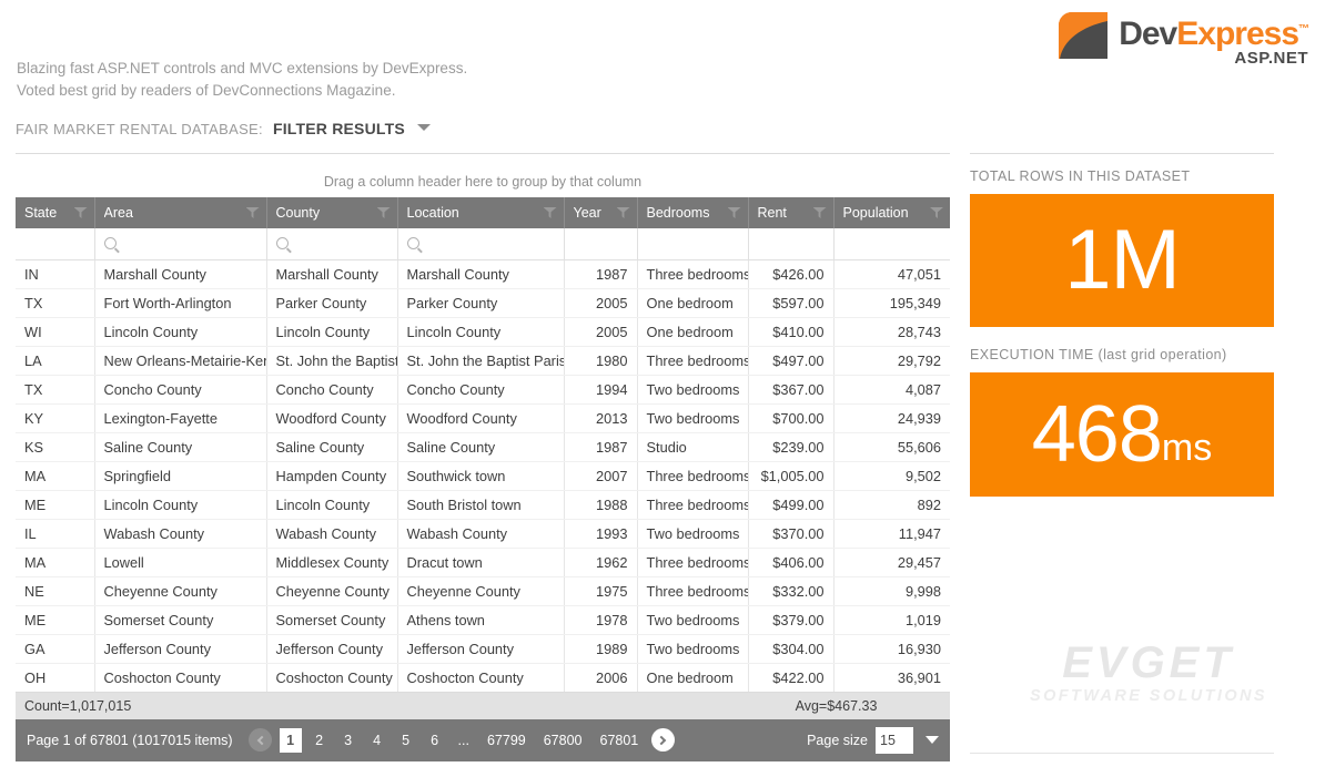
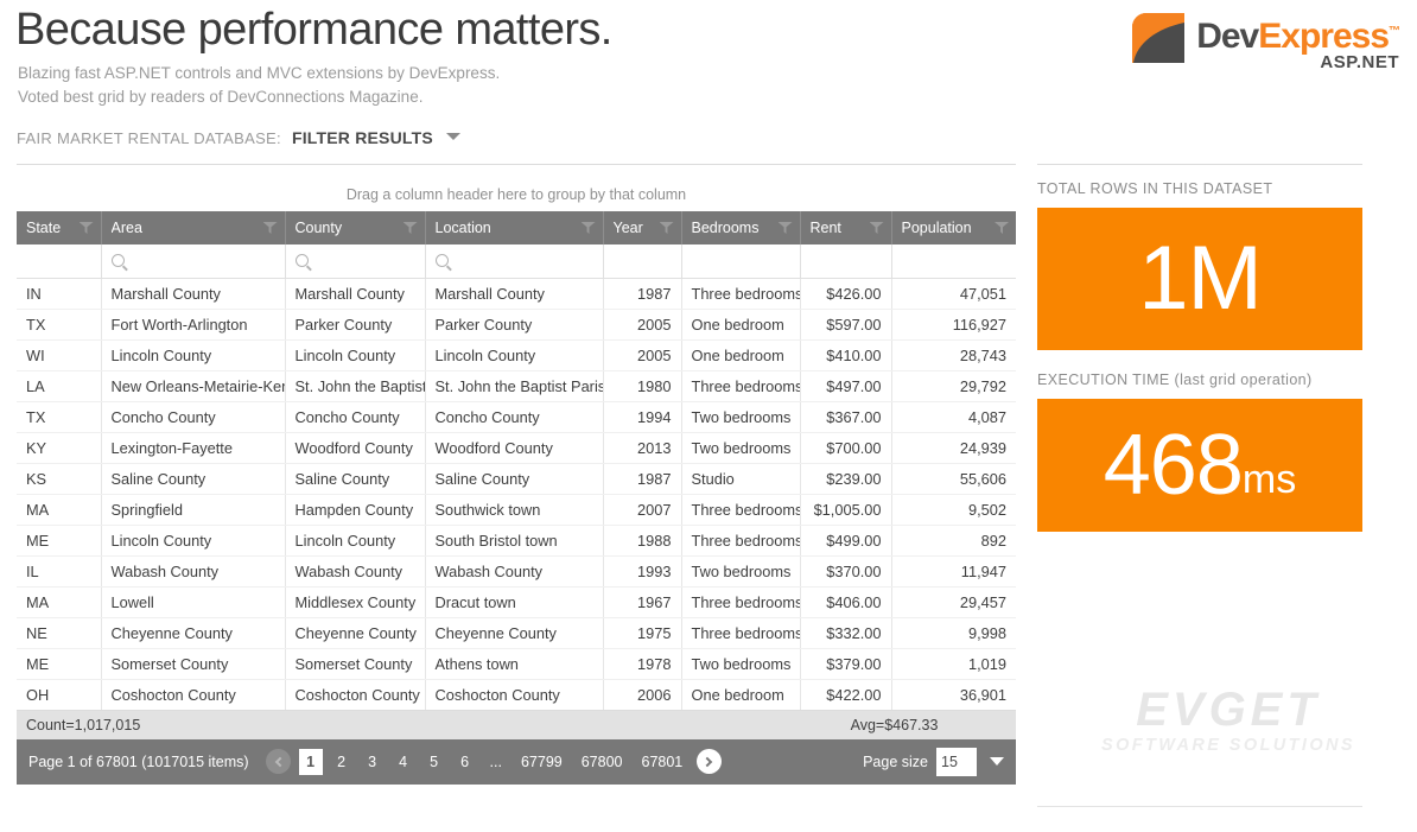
+ Because performance matters.
  Blazing fast ASP.NET controls and MVC extensions by DevExpress.
  Voted best grid by readers of DevConnections Magazine.
  DevExpress™
  ASP.NET
  FAIR MARKET RENTAL DATABASE:
  FILTER RESULTS
  Drag a column header here to group by that column
  State	Area	County	Location	Year	Bedrooms	Rent	Population
  IN	Marshall County	Marshall County	Marshall County	1987	Three bedrooms	$426.00	47,051
- TX	Fort Worth-Arlington	Parker County	Parker County	2005	One bedroom	$597.00	195,349
+ TX	Fort Worth-Arlington	Parker County	Parker County	2005	One bedroom	$597.00	116,927
  WI	Lincoln County	Lincoln County	Lincoln County	2005	One bedroom	$410.00	28,743
  LA	New Orleans-Metairie-Ke	St. John the Baptis	St. John the Baptist Paris	1980	Three bedrooms	$497.00	29,792
  TX	Concho County	Concho County	Concho County	1994	Two bedrooms	$367.00	4,087
  KY	Lexington-Fayette	Woodford County	Woodford County	2013	Two bedrooms	$700.00	24,939
  KS	Saline County	Saline County	Saline County	1987	Studio	$239.00	55,606
  MA	Springfield	Hampden County	Southwick town	2007	Three bedrooms	$1,005.00	9,502
  ME	Lincoln County	Lincoln County	South Bristol town	1988	Three bedrooms	$499.00	892
  IL	Wabash County	Wabash County	Wabash County	1993	Two bedrooms	$370.00	11,947
- MA	Lowell	Middlesex County	Dracut town	1962	Three bedrooms	$406.00	29,457
+ MA	Lowell	Middlesex County	Dracut town	1967	Three bedrooms	$406.00	29,457
  NE	Cheyenne County	Cheyenne County	Cheyenne County	1975	Three bedrooms	$332.00	9,998
  ME	Somerset County	Somerset County	Athens town	1978	Two bedrooms	$379.00	1,019
- GA	Jefferson County	Jefferson County	Jefferson County	1989	Two bedrooms	$304.00	16,930
  OH	Coshocton County	Coshocton County	Coshocton County	2006	One bedroom	$422.00	36,901
  Count=1,017,015
  Avg=$467.33
  Page 1 of 67801 (1017015 items)
  1
  2
  3
  4
  5
  6
  ...
  67799
  67800
  67801
  Page size
  15
  TOTAL ROWS IN THIS DATASET
  1M
  EXECUTION TIME (last grid operation)
  468
  ms
  EVGET
